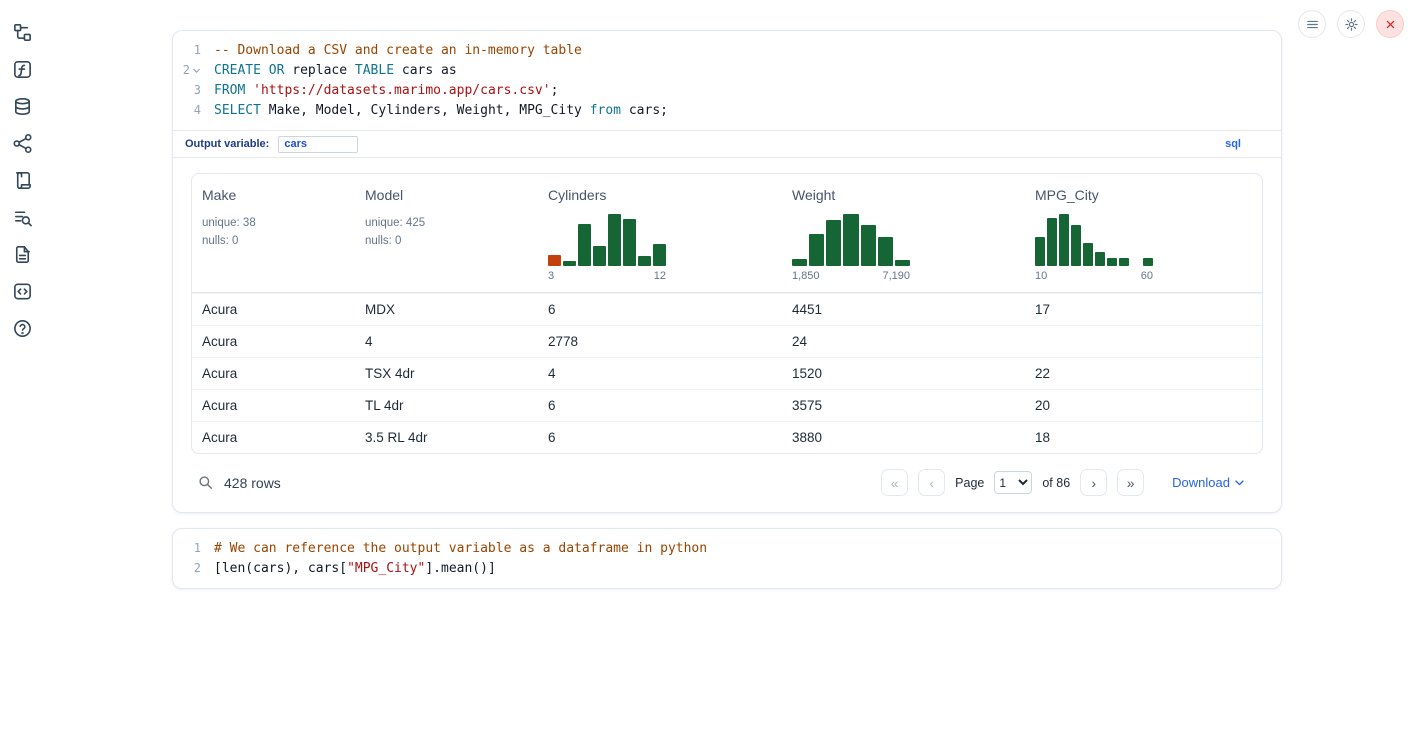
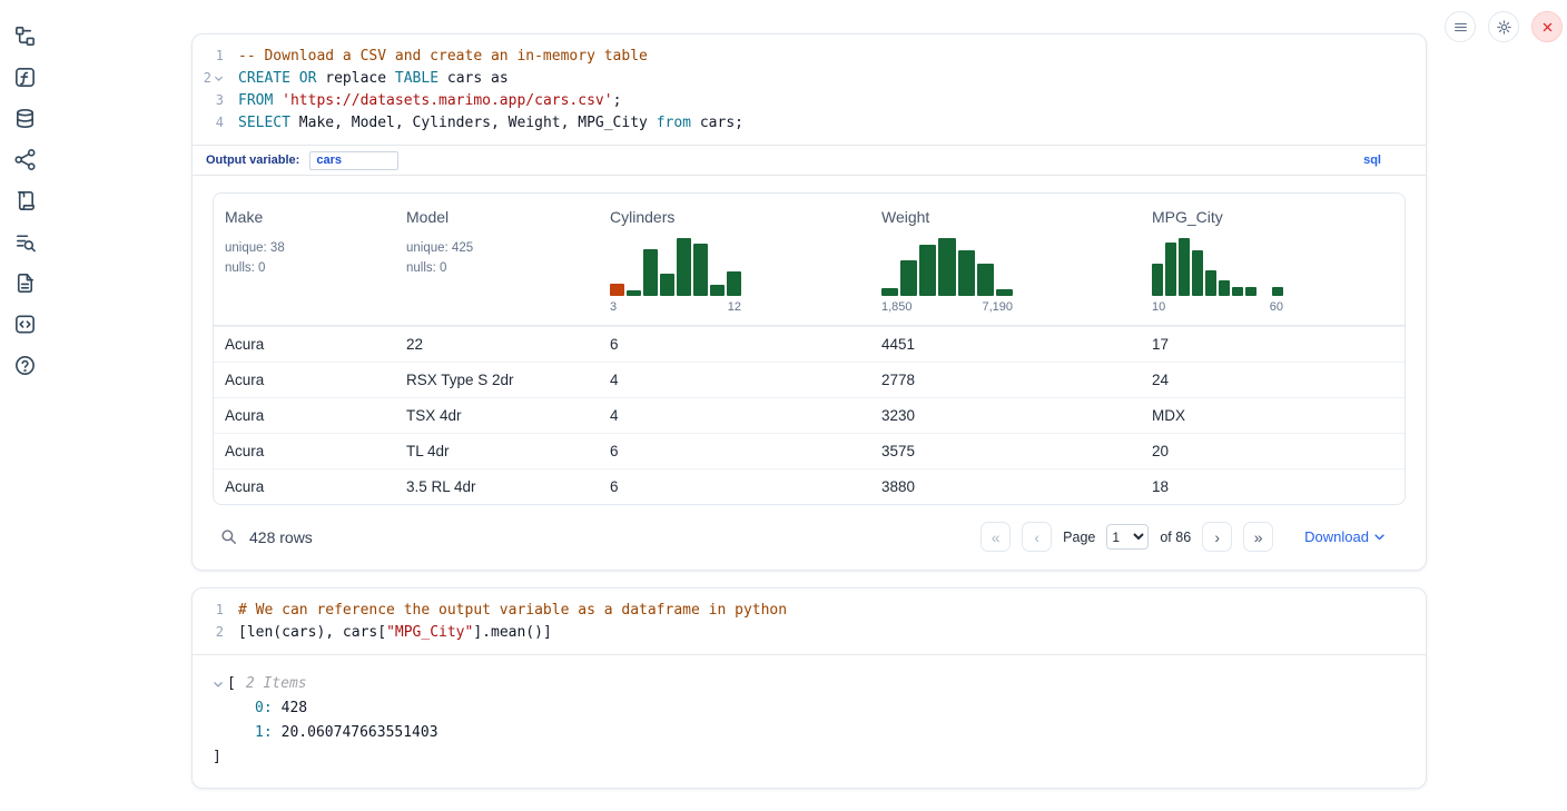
  1
  -- Download a CSV and create an in-memory table
  2
  CREATE OR replace TABLE cars as
  3
  FROM 'https://datasets.marimo.app/cars.csv';
  4
  SELECT Make, Model, Cylinders, Weight, MPG_City from cars;
  Output variable:
  cars
  sql
  Make
  unique: 38
  nulls: 0
  Model
  unique: 425
  nulls: 0
  Cylinders
  3
  12
  Weight
  1,850
  7,190
  MPG_City
  10
  60
  Acura
- MDX
+ 22
  6
  4451
  17
  Acura
+ RSX Type S 2dr
  4
  2778
  24
  Acura
  TSX 4dr
  4
- 1520
+ 3230
- 22
+ MDX
  Acura
  TL 4dr
  6
  3575
  20
  Acura
  3.5 RL 4dr
  6
  3880
  18
  428 rows
  «
  ‹
  Page
  1
  of 86
  ›
  »
  Download
  1
  # We can reference the output variable as a dataframe in python
  2
  [len(cars), cars["MPG_City"].mean()]
+ [
+ 2 Items
+ 0:
+ 428
+ 1:
+ 20.060747663551403
+ ]
